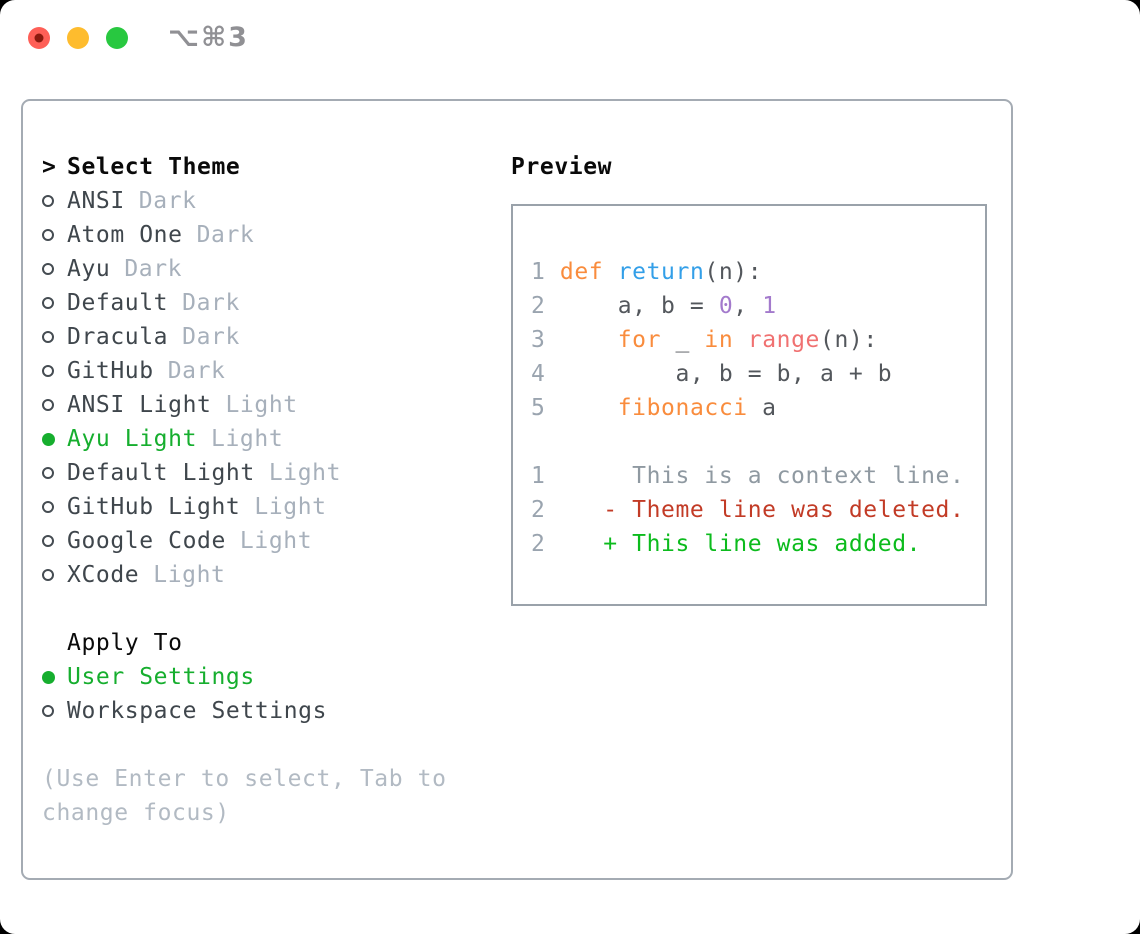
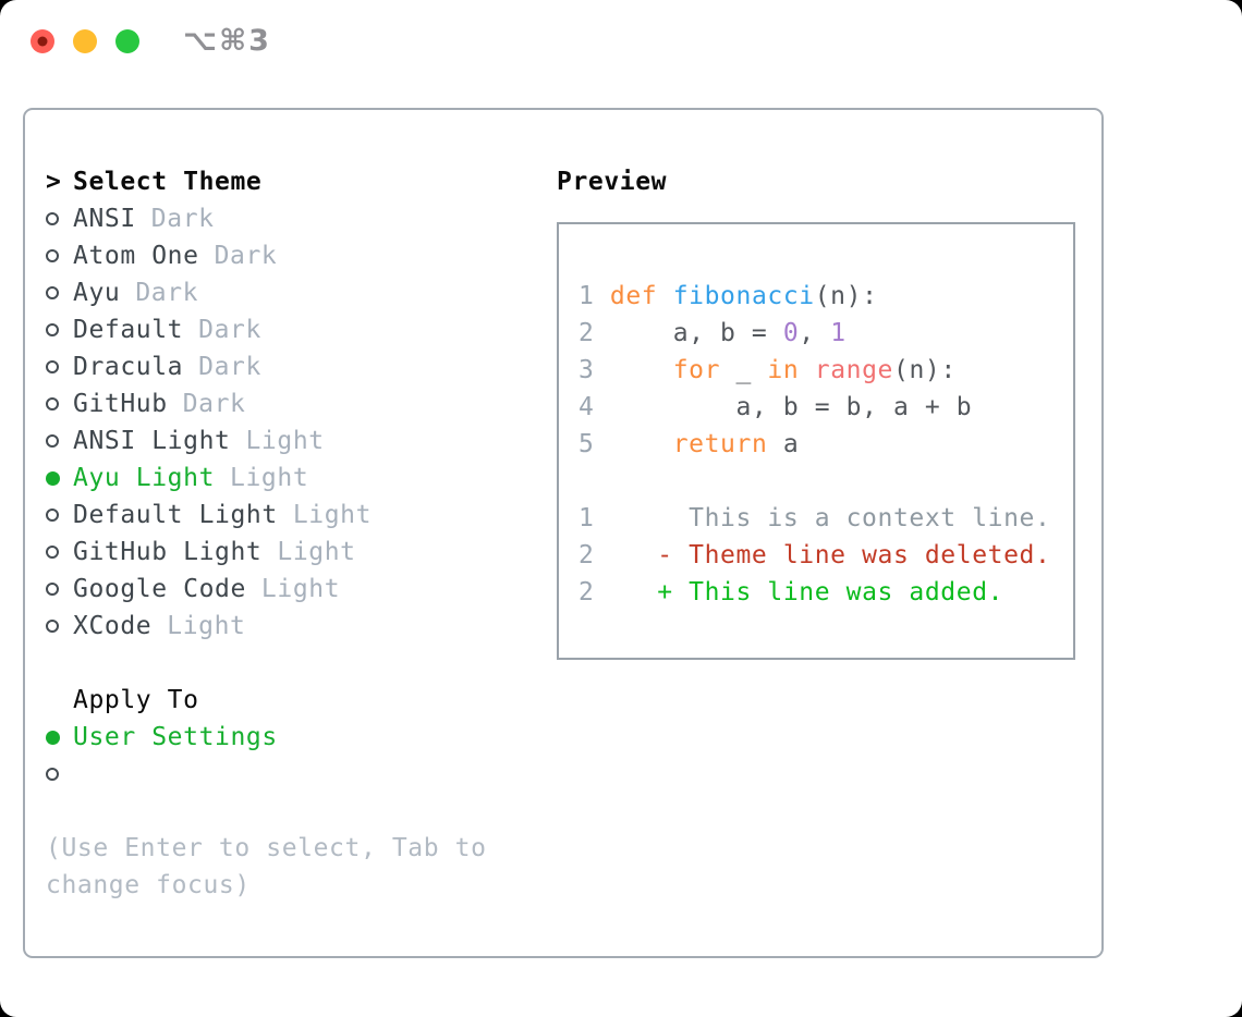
  ⌥⌘3
  >
  Select Theme
  ANSI
  Dark
  Atom One
  Dark
  Ayu
  Dark
  Default
  Dark
  Dracula
  Dark
  GitHub
  Dark
  ANSI Light
  Light
  Ayu Light
  Light
  Default Light
  Light
  GitHub Light
  Light
  Google Code
  Light
  XCode
  Light
  Apply To
  User Settings
- Workspace Settings
  (Use Enter to select, Tab to change focus)
  Preview
- 1 def return(n):
+ 1 def fibonacci(n):
  2 a, b = 0, 1
  3 for _ in range(n):
  4 a, b = b, a + b
- 5 fibonacci a
+ 5 return a
  1 This is a context line.
  2 - Theme line was deleted.
  2 + This line was added.
